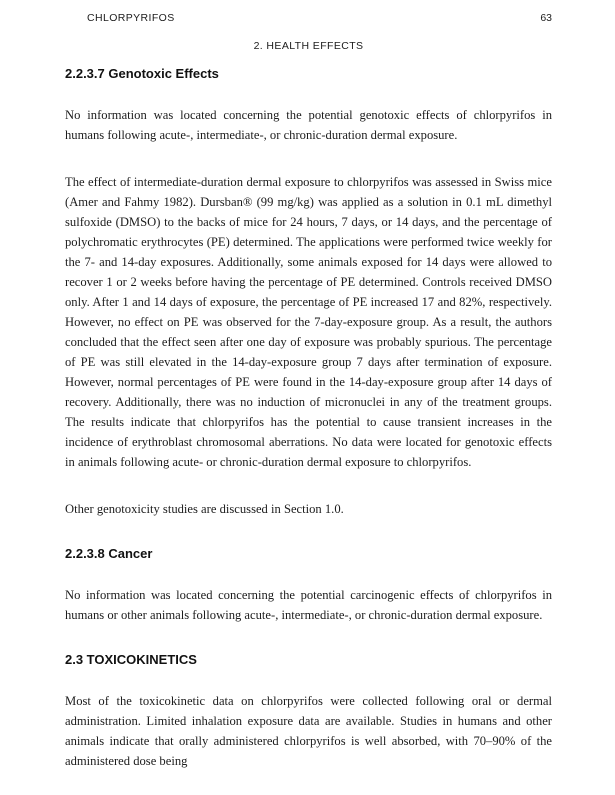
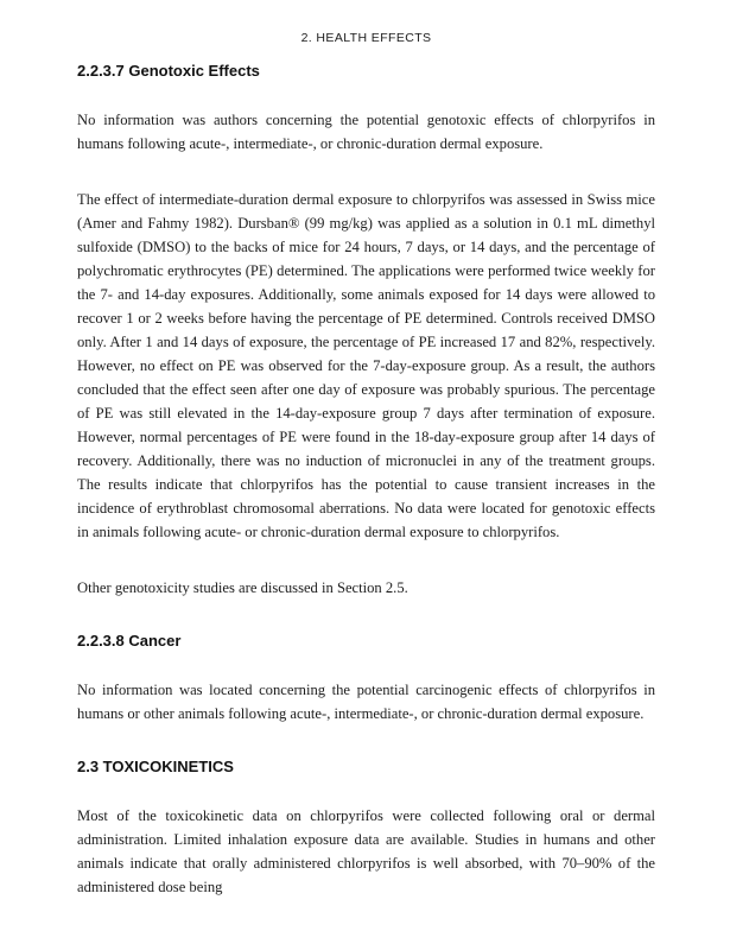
- CHLORPYRIFOS
- 63
  2. HEALTH EFFECTS
  2.2.3.7 Genotoxic Effects
- No information was located concerning the potential genotoxic effects of chlorpyrifos in humans following acute-, intermediate-, or chronic-duration dermal exposure.
+ No information was authors concerning the potential genotoxic effects of chlorpyrifos in humans following acute-, intermediate-, or chronic-duration dermal exposure.
- The effect of intermediate-duration dermal exposure to chlorpyrifos was assessed in Swiss mice (Amer and Fahmy 1982). Dursban® (99 mg/kg) was applied as a solution in 0.1 mL dimethyl sulfoxide (DMSO) to the backs of mice for 24 hours, 7 days, or 14 days, and the percentage of polychromatic erythrocytes (PE) determined. The applications were performed twice weekly for the 7- and 14-day exposures. Additionally, some animals exposed for 14 days were allowed to recover 1 or 2 weeks before having the percentage of PE determined. Controls received DMSO only. After 1 and 14 days of exposure, the percentage of PE increased 17 and 82%, respectively. However, no effect on PE was observed for the 7-day-exposure group. As a result, the authors concluded that the effect seen after one day of exposure was probably spurious. The percentage of PE was still elevated in the 14-day-exposure group 7 days after termination of exposure. However, normal percentages of PE were found in the 14-day-exposure group after 14 days of recovery. Additionally, there was no induction of micronuclei in any of the treatment groups. The results indicate that chlorpyrifos has the potential to cause transient increases in the incidence of erythroblast chromosomal aberrations. No data were located for genotoxic effects in animals following acute- or chronic-duration dermal exposure to chlorpyrifos.
+ The effect of intermediate-duration dermal exposure to chlorpyrifos was assessed in Swiss mice (Amer and Fahmy 1982). Dursban® (99 mg/kg) was applied as a solution in 0.1 mL dimethyl sulfoxide (DMSO) to the backs of mice for 24 hours, 7 days, or 14 days, and the percentage of polychromatic erythrocytes (PE) determined. The applications were performed twice weekly for the 7- and 14-day exposures. Additionally, some animals exposed for 14 days were allowed to recover 1 or 2 weeks before having the percentage of PE determined. Controls received DMSO only. After 1 and 14 days of exposure, the percentage of PE increased 17 and 82%, respectively. However, no effect on PE was observed for the 7-day-exposure group. As a result, the authors concluded that the effect seen after one day of exposure was probably spurious. The percentage of PE was still elevated in the 14-day-exposure group 7 days after termination of exposure. However, normal percentages of PE were found in the 18-day-exposure group after 14 days of recovery. Additionally, there was no induction of micronuclei in any of the treatment groups. The results indicate that chlorpyrifos has the potential to cause transient increases in the incidence of erythroblast chromosomal aberrations. No data were located for genotoxic effects in animals following acute- or chronic-duration dermal exposure to chlorpyrifos.
- Other genotoxicity studies are discussed in Section 1.0.
+ Other genotoxicity studies are discussed in Section 2.5.
  2.2.3.8 Cancer
  No information was located concerning the potential carcinogenic effects of chlorpyrifos in humans or other animals following acute-, intermediate-, or chronic-duration dermal exposure.
  2.3 TOXICOKINETICS
  Most of the toxicokinetic data on chlorpyrifos were collected following oral or dermal administration. Limited inhalation exposure data are available. Studies in humans and other animals indicate that orally administered chlorpyrifos is well absorbed, with 70–90% of the administered dose being
